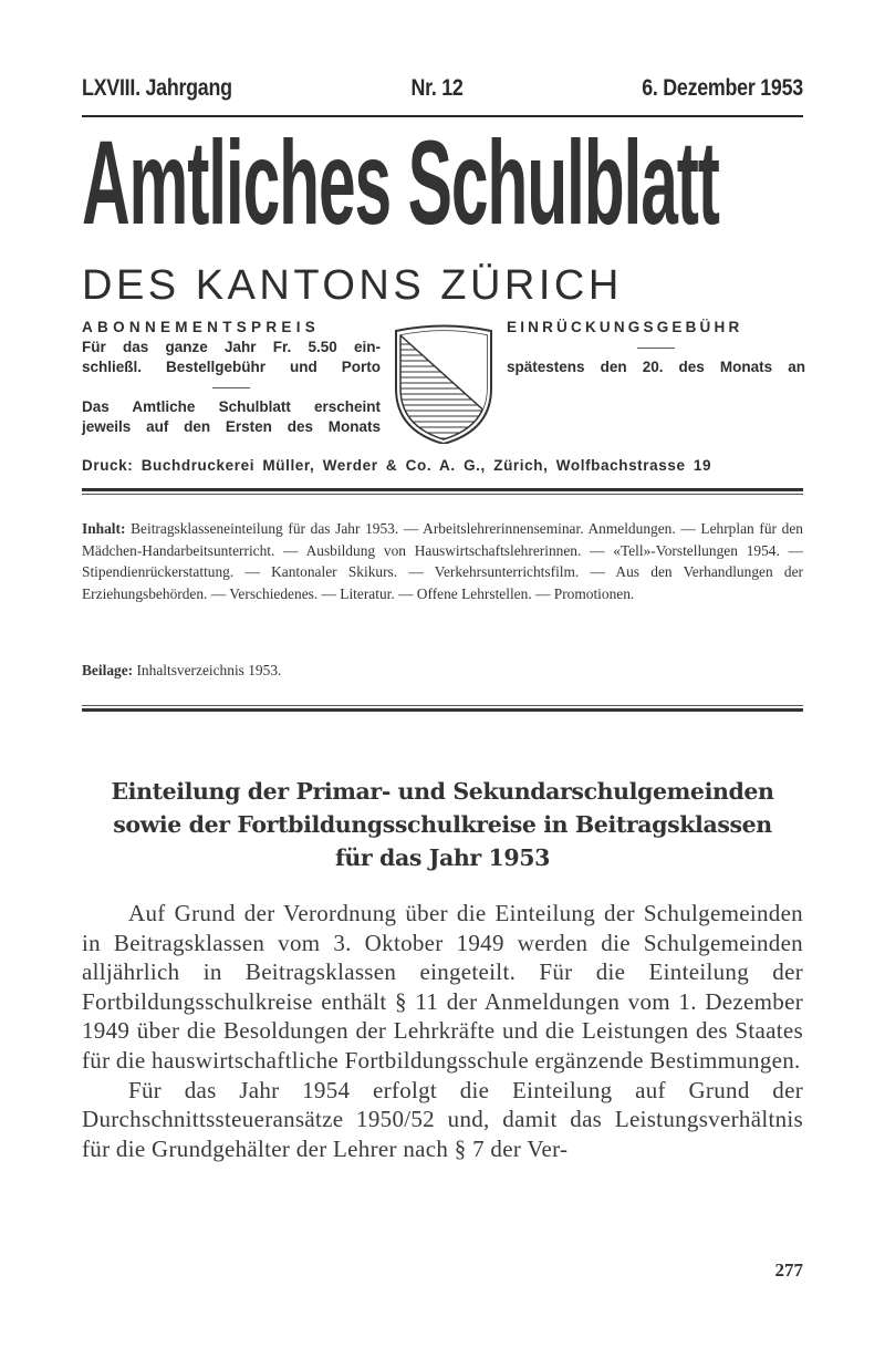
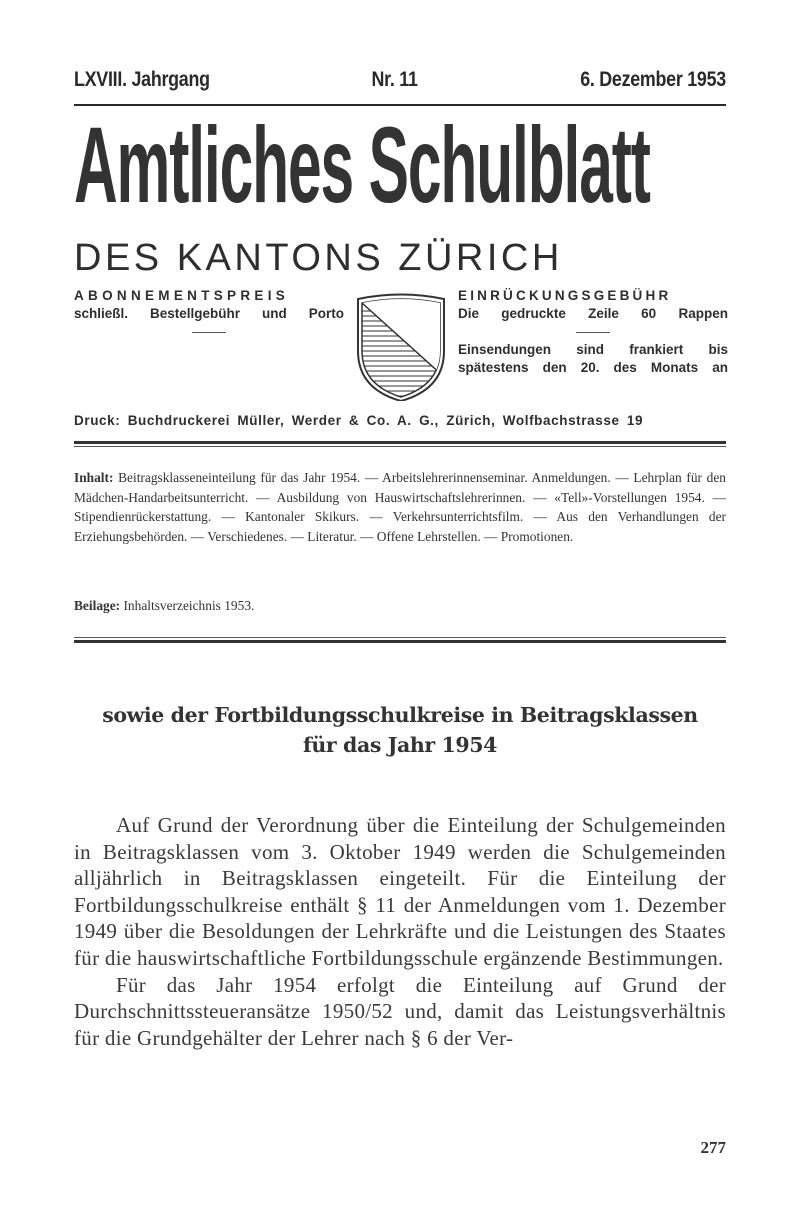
  LXVIII. Jahrgang
- Nr. 12
+ Nr. 11
  6. Dezember 1953
  Amtliches Schulblatt
  DES KANTONS ZÜRICH
  ABONNEMENTSPREIS
- Für das ganze Jahr Fr. 5.50 ein-
  schließl. Bestellgebühr und Porto
- Das Amtliche Schulblatt erscheint
- jeweils auf den Ersten des Monats
  EINRÜCKUNGSGEBÜHR
+ Die gedruckte Zeile 60 Rappen
+ Einsendungen sind frankiert bis
  spätestens den 20. des Monats an
  Druck: Buchdruckerei Müller, Werder & Co. A. G., Zürich, Wolfbachstrasse 19
- Inhalt: Beitragsklasseneinteilung für das Jahr 1953. — Arbeitslehrerinnenseminar. Anmeldungen. — Lehrplan für den Mädchen-Handarbeitsunterricht. — Ausbildung von Hauswirtschaftslehrerinnen. — «Tell»-Vorstellungen 1954. — Stipendienrückerstattung. — Kantonaler Skikurs. — Verkehrsunterrichtsfilm. — Aus den Verhandlungen der Erziehungsbehörden. — Verschiedenes. — Literatur. — Offene Lehrstellen. — Promotionen.
+ Inhalt: Beitragsklasseneinteilung für das Jahr 1954. — Arbeitslehrerinnenseminar. Anmeldungen. — Lehrplan für den Mädchen-Handarbeitsunterricht. — Ausbildung von Hauswirtschaftslehrerinnen. — «Tell»-Vorstellungen 1954. — Stipendienrückerstattung. — Kantonaler Skikurs. — Verkehrsunterrichtsfilm. — Aus den Verhandlungen der Erziehungsbehörden. — Verschiedenes. — Literatur. — Offene Lehrstellen. — Promotionen.
  Beilage: Inhaltsverzeichnis 1953.
- Einteilung der Primar- und Sekundarschulgemeinden
  sowie der Fortbildungsschulkreise in Beitragsklassen
- für das Jahr 1953
+ für das Jahr 1954
  Auf Grund der Verordnung über die Einteilung der Schulgemeinden in Beitragsklassen vom 3. Oktober 1949 werden die Schulgemeinden alljährlich in Beitragsklassen eingeteilt. Für die Einteilung der Fortbildungsschulkreise enthält § 11 der Anmeldungen vom 1. Dezember 1949 über die Besoldungen der Lehrkräfte und die Leistungen des Staates für die hauswirtschaftliche Fortbildungsschule ergänzende Bestimmungen.
- Für das Jahr 1954 erfolgt die Einteilung auf Grund der Durchschnittssteueransätze 1950/52 und, damit das Leistungsverhältnis für die Grundgehälter der Lehrer nach § 7 der Ver-
+ Für das Jahr 1954 erfolgt die Einteilung auf Grund der Durchschnittssteueransätze 1950/52 und, damit das Leistungsverhältnis für die Grundgehälter der Lehrer nach § 6 der Ver-
  277
